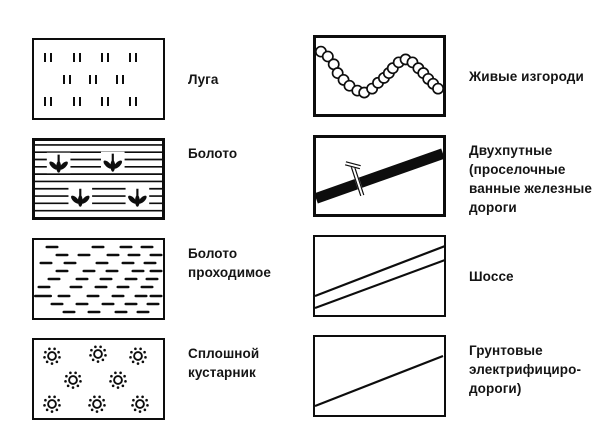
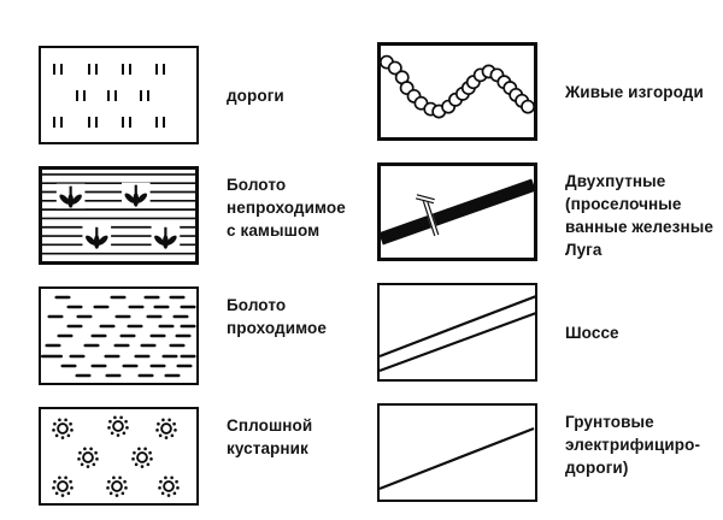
- Луга
+ дороги
  Болото
+ непроходимое
+ с камышом
  Болото
  проходимое
  Сплошной
  кустарник
  Живые изгороди
  Двухпутные
  (проселочные
  ванные железные
- дороги
+ Луга
  Шоссе
  Грунтовые
  электрифициро-
  дороги)
